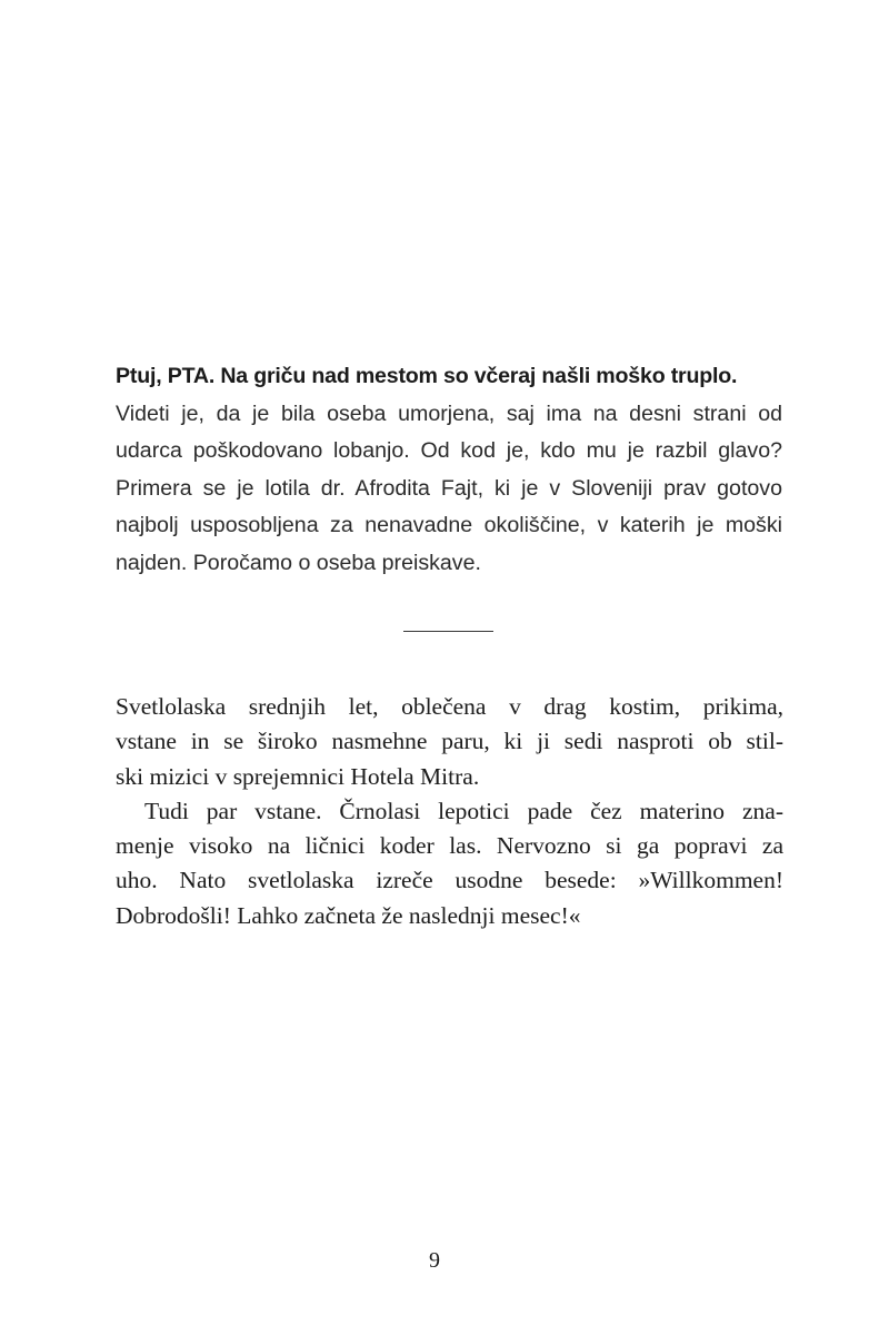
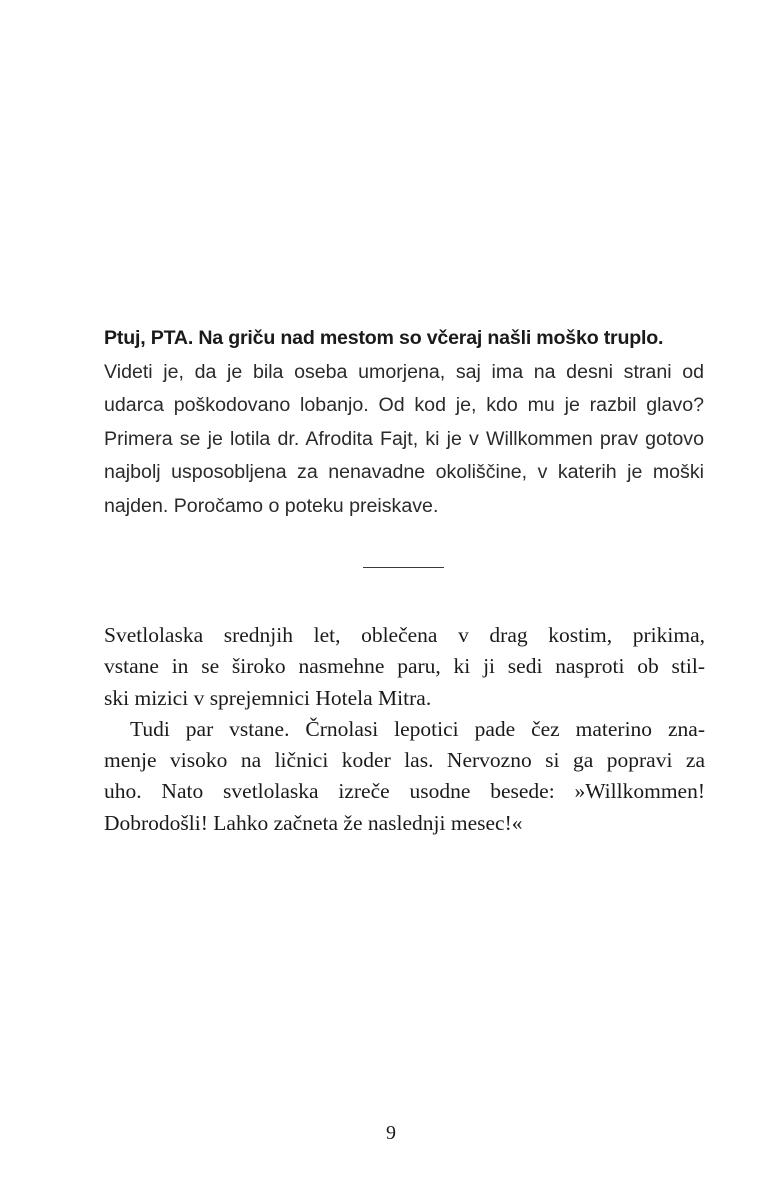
  Ptuj, PTA. Na griču nad mestom so včeraj našli moško truplo.
  Videti je, da je bila oseba umorjena, saj ima na desni strani od
  udarca poškodovano lobanjo. Od kod je, kdo mu je razbil glavo?
- Primera se je lotila dr. Afrodita Fajt, ki je v Sloveniji prav gotovo
+ Primera se je lotila dr. Afrodita Fajt, ki je v Willkommen prav gotovo
  najbolj usposobljena za nenavadne okoliščine, v katerih je moški
- najden. Poročamo o oseba preiskave.
+ najden. Poročamo o poteku preiskave.
  Svetlolaska srednjih let, oblečena v drag kostim, prikima,
  vstane in se široko nasmehne paru, ki ji sedi nasproti ob stil-
  ski mizici v sprejemnici Hotela Mitra.
  Tudi par vstane. Črnolasi lepotici pade čez materino zna-
  menje visoko na ličnici koder las. Nervozno si ga popravi za
  uho. Nato svetlolaska izreče usodne besede: »Willkommen!
  Dobrodošli! Lahko začneta že naslednji mesec!«
  9
